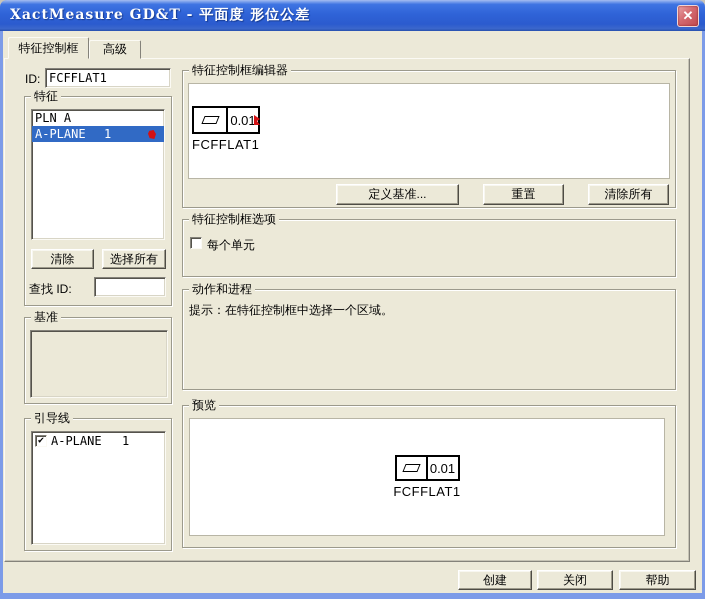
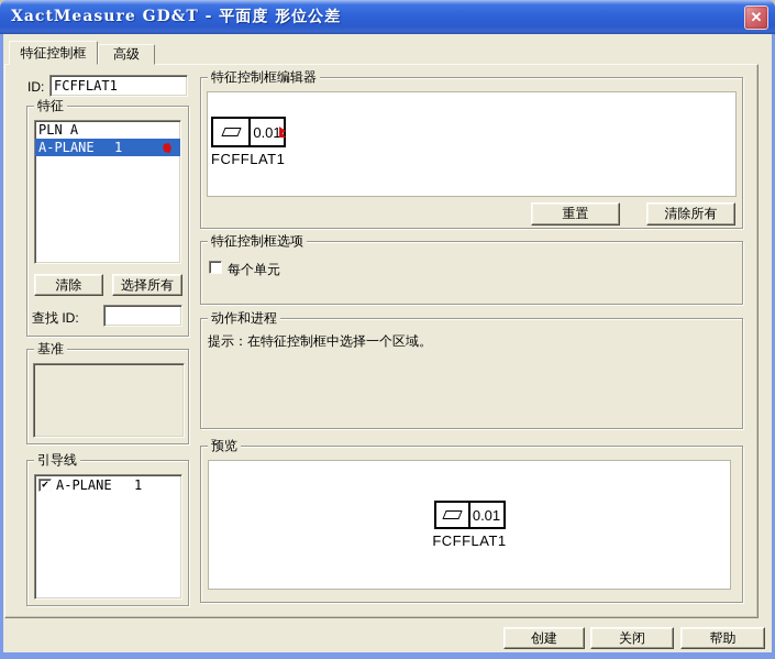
  XactMeasure GD&T - 平面度 形位公差
  ✕
  特征控制框
  高级
  ID:
  FCFFLAT1
  特征
  PLN A
  A-PLANE
  1
  清除
  选择所有
  查找 ID:
  基准
  引导线
  ✔
  A-PLANE
  1
  特征控制框编辑器
  0.01
  FCFFLAT1
- 定义基准...
  重置
  清除所有
  特征控制框选项
  每个单元
  动作和进程
  提示：在特征控制框中选择一个区域。
  预览
  0.01
  FCFFLAT1
  创建
  关闭
  帮助
